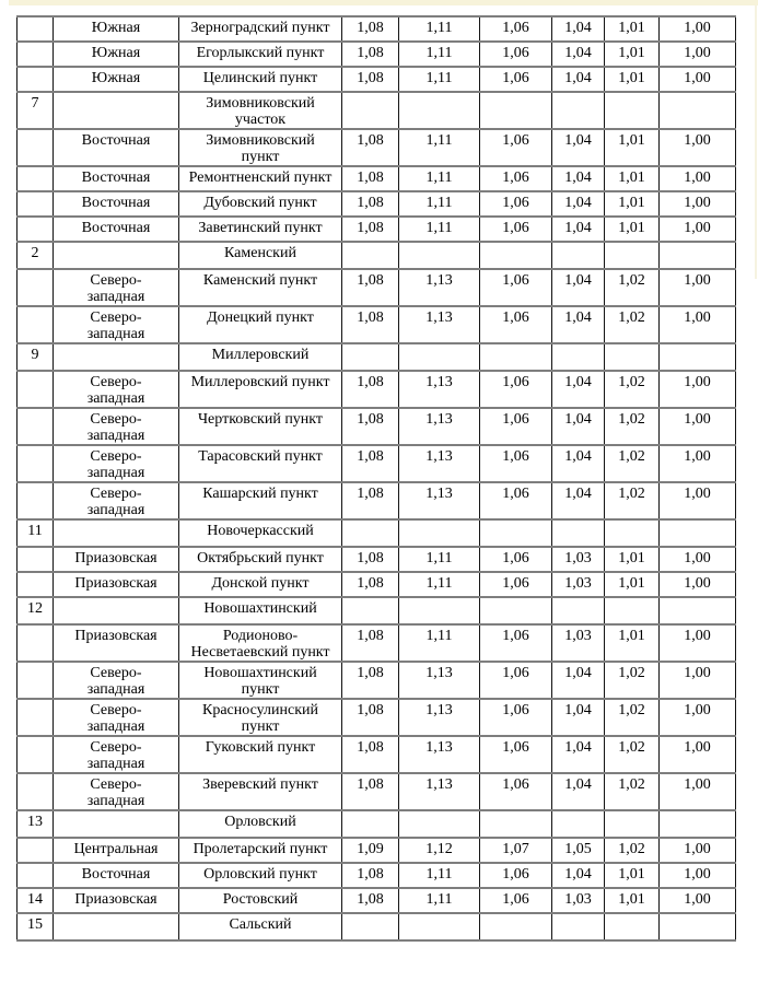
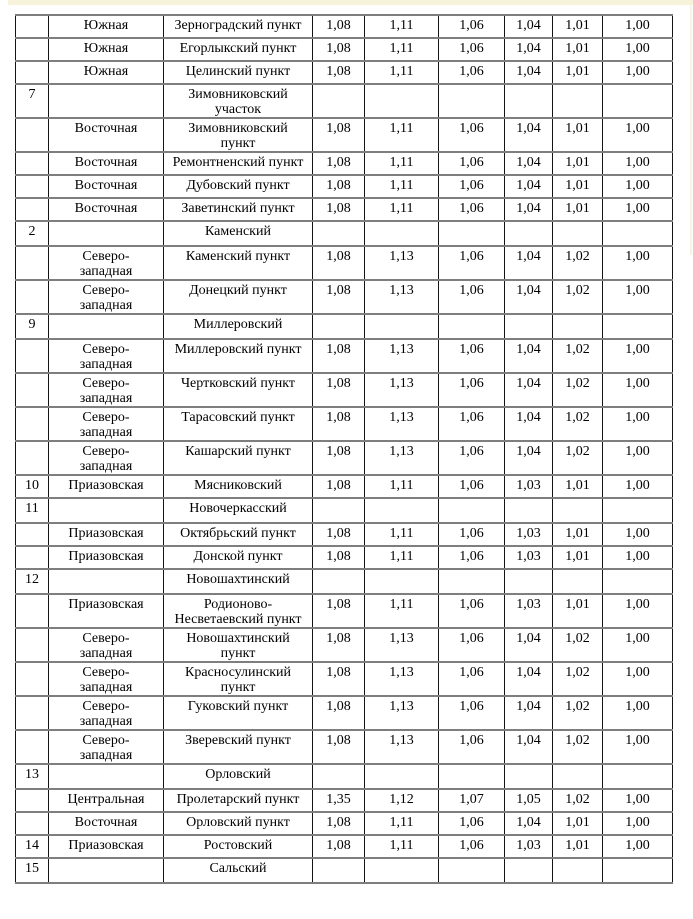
  	Южная	Зерноградский пункт	1,08	1,11	1,06	1,04	1,01	1,00
  	Южная	Егорлыкский пункт	1,08	1,11	1,06	1,04	1,01	1,00
  	Южная	Целинский пункт	1,08	1,11	1,06	1,04	1,01	1,00
  7		Зимовниковский участок
  	Восточная	Зимовниковский пункт	1,08	1,11	1,06	1,04	1,01	1,00
  	Восточная	Ремонтненский пункт	1,08	1,11	1,06	1,04	1,01	1,00
  	Восточная	Дубовский пункт	1,08	1,11	1,06	1,04	1,01	1,00
  	Восточная	Заветинский пункт	1,08	1,11	1,06	1,04	1,01	1,00
  2		Каменский
  	Северо- западная	Каменский пункт	1,08	1,13	1,06	1,04	1,02	1,00
  	Северо- западная	Донецкий пункт	1,08	1,13	1,06	1,04	1,02	1,00
  9		Миллеровский
  	Северо- западная	Миллеровский пункт	1,08	1,13	1,06	1,04	1,02	1,00
  	Северо- западная	Чертковский пункт	1,08	1,13	1,06	1,04	1,02	1,00
  	Северо- западная	Тарасовский пункт	1,08	1,13	1,06	1,04	1,02	1,00
  	Северо- западная	Кашарский пункт	1,08	1,13	1,06	1,04	1,02	1,00
+ 10	Приазовская	Мясниковский	1,08	1,11	1,06	1,03	1,01	1,00
  11		Новочеркасский
  	Приазовская	Октябрьский пункт	1,08	1,11	1,06	1,03	1,01	1,00
  	Приазовская	Донской пункт	1,08	1,11	1,06	1,03	1,01	1,00
  12		Новошахтинский
  	Приазовская	Родионово- Несветаевский пункт	1,08	1,11	1,06	1,03	1,01	1,00
  	Северо- западная	Новошахтинский пункт	1,08	1,13	1,06	1,04	1,02	1,00
  	Северо- западная	Красносулинский пункт	1,08	1,13	1,06	1,04	1,02	1,00
  	Северо- западная	Гуковский пункт	1,08	1,13	1,06	1,04	1,02	1,00
  	Северо- западная	Зверевский пункт	1,08	1,13	1,06	1,04	1,02	1,00
  13		Орловский
- 	Центральная	Пролетарский пункт	1,09	1,12	1,07	1,05	1,02	1,00
+ 	Центральная	Пролетарский пункт	1,35	1,12	1,07	1,05	1,02	1,00
  	Восточная	Орловский пункт	1,08	1,11	1,06	1,04	1,01	1,00
  14	Приазовская	Ростовский	1,08	1,11	1,06	1,03	1,01	1,00
  15		Сальский
